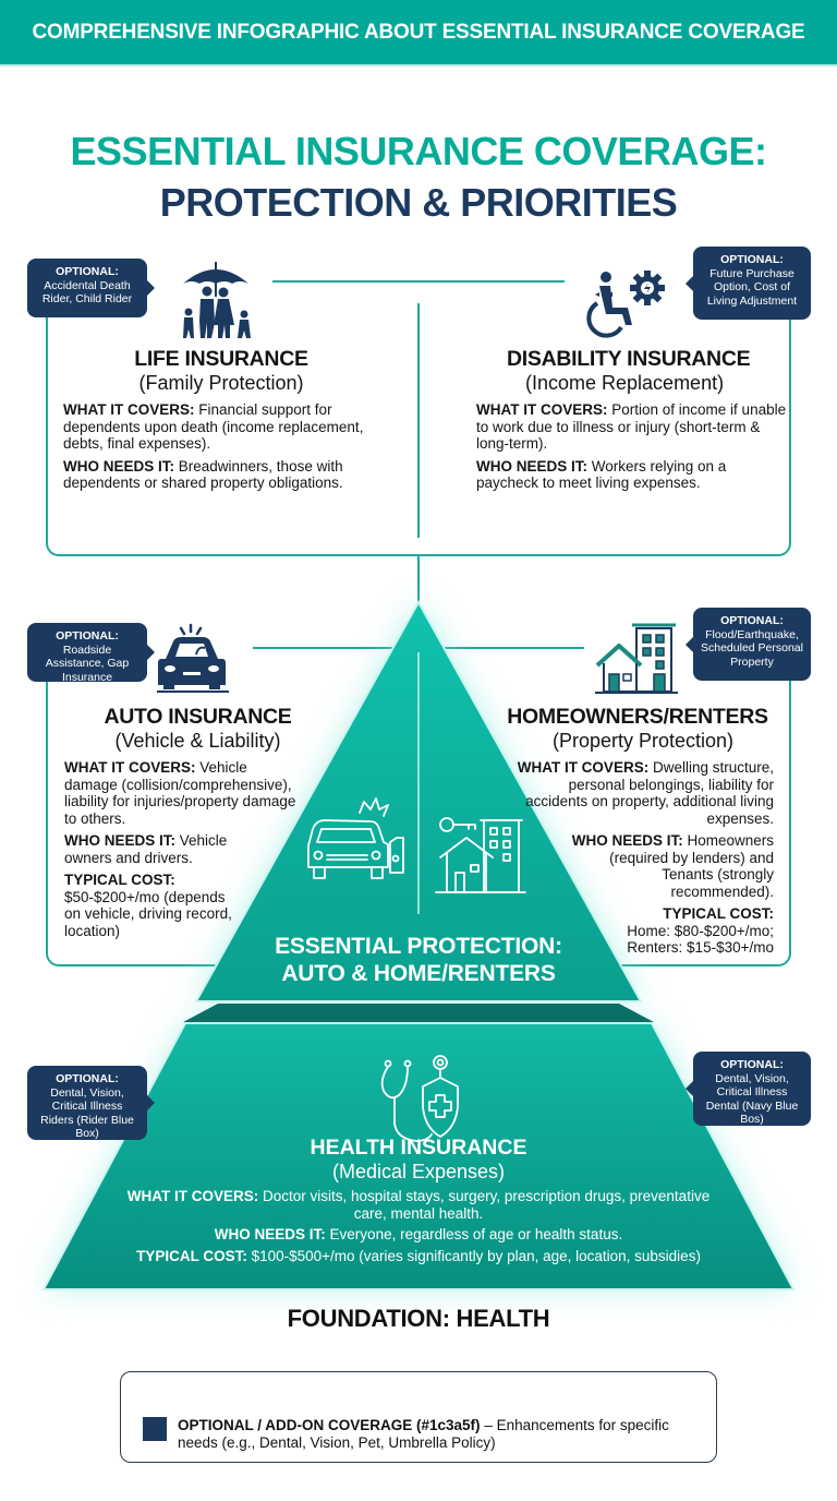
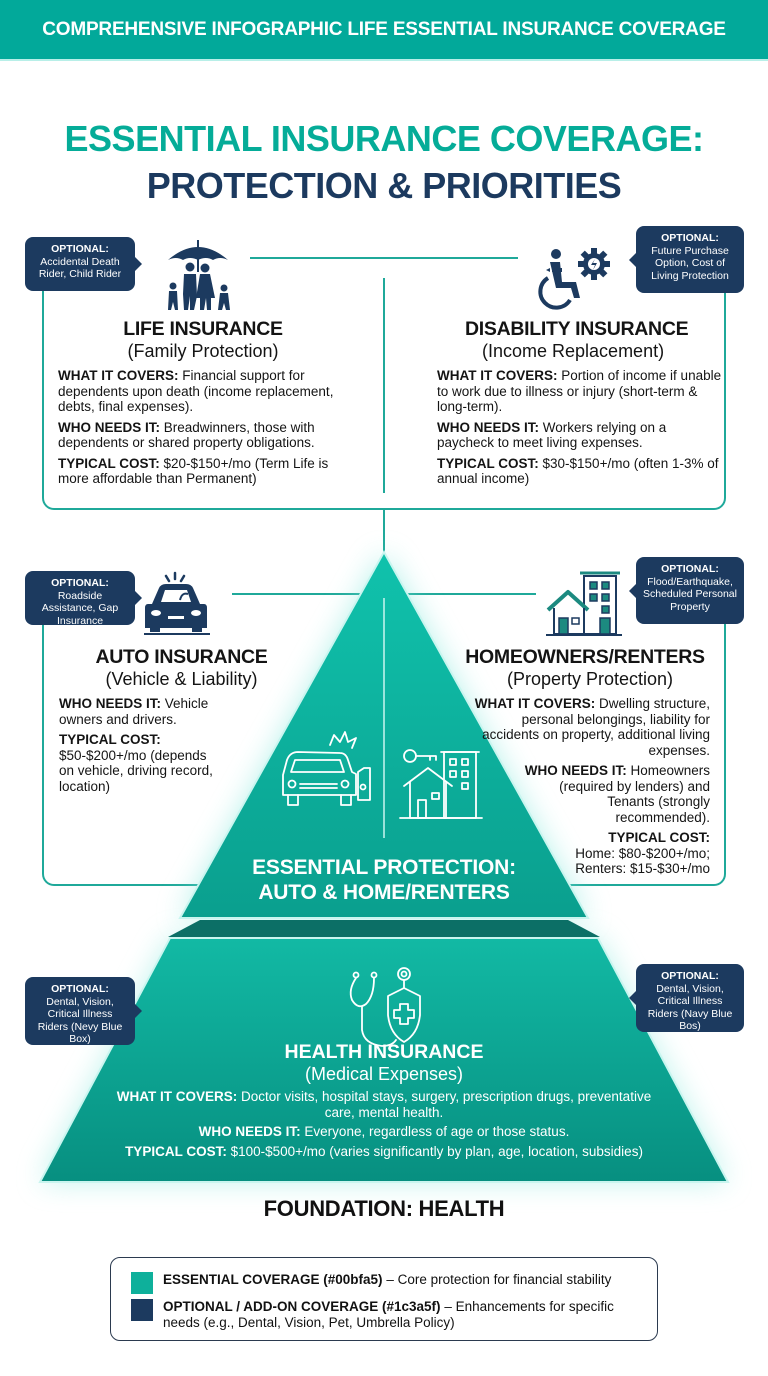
- COMPREHENSIVE INFOGRAPHIC ABOUT ESSENTIAL INSURANCE COVERAGE
+ COMPREHENSIVE INFOGRAPHIC LIFE ESSENTIAL INSURANCE COVERAGE
  ESSENTIAL INSURANCE COVERAGE:
  PROTECTION & PRIORITIES
  ESSENTIAL PROTECTION:
  AUTO & HOME/RENTERS
  HEALTH INSURANCE
  (Medical Expenses)
  WHAT IT COVERS: Doctor visits, hospital stays, surgery, prescription drugs, preventative care, mental health.
- WHO NEEDS IT: Everyone, regardless of age or health status.
+ WHO NEEDS IT: Everyone, regardless of age or those status.
  TYPICAL COST: $100-$500+/mo (varies significantly by plan, age, location, subsidies)
  FOUNDATION: HEALTH
  OPTIONAL:
  Accidental Death Rider, Child Rider
  LIFE INSURANCE
  (Family Protection)
  WHAT IT COVERS: Financial support for dependents upon death (income replacement, debts, final expenses).
  WHO NEEDS IT: Breadwinners, those with dependents or shared property obligations.
+ TYPICAL COST: $20-$150+/mo (Term Life is more affordable than Permanent)
  OPTIONAL:
- Future Purchase Option, Cost of Living Adjustment
+ Future Purchase Option, Cost of Living Protection
  DISABILITY INSURANCE
  (Income Replacement)
  WHAT IT COVERS: Portion of income if unable to work due to illness or injury (short-term & long-term).
  WHO NEEDS IT: Workers relying on a paycheck to meet living expenses.
+ TYPICAL COST: $30-$150+/mo (often 1-3% of annual income)
  OPTIONAL:
  Roadside Assistance, Gap Insurance
  AUTO INSURANCE
  (Vehicle & Liability)
- WHAT IT COVERS: Vehicle damage (collision/comprehensive), liability for injuries/property damage to others.
  WHO NEEDS IT: Vehicle owners and drivers.
  TYPICAL COST:
  $50-$200+/mo (depends on vehicle, driving record, location)
  OPTIONAL:
  Flood/Earthquake, Scheduled Personal Property
  HOMEOWNERS/RENTERS
  (Property Protection)
  WHAT IT COVERS: Dwelling structure, personal belongings, liability for accidents on property, additional living expenses.
  WHO NEEDS IT: Homeowners (required by lenders) and Tenants (strongly recommended).
  TYPICAL COST:
  Home: $80-$200+/mo;
  Renters: $15-$30+/mo
  OPTIONAL:
- Dental, Vision, Critical Illness Riders (Rider Blue Box)
+ Dental, Vision, Critical Illness Riders (Nevy Blue Box)
  OPTIONAL:
- Dental, Vision, Critical Illness Dental (Navy Blue Bos)
+ Dental, Vision, Critical Illness Riders (Navy Blue Bos)
+ ESSENTIAL COVERAGE (#00bfa5) – Core protection for financial stability
  OPTIONAL / ADD-ON COVERAGE (#1c3a5f) – Enhancements for specific needs (e.g., Dental, Vision, Pet, Umbrella Policy)
